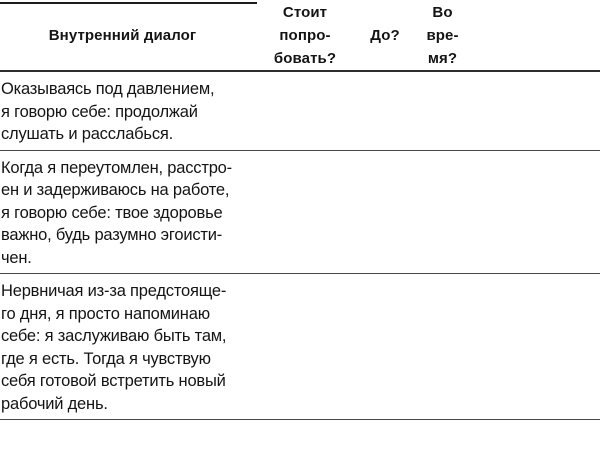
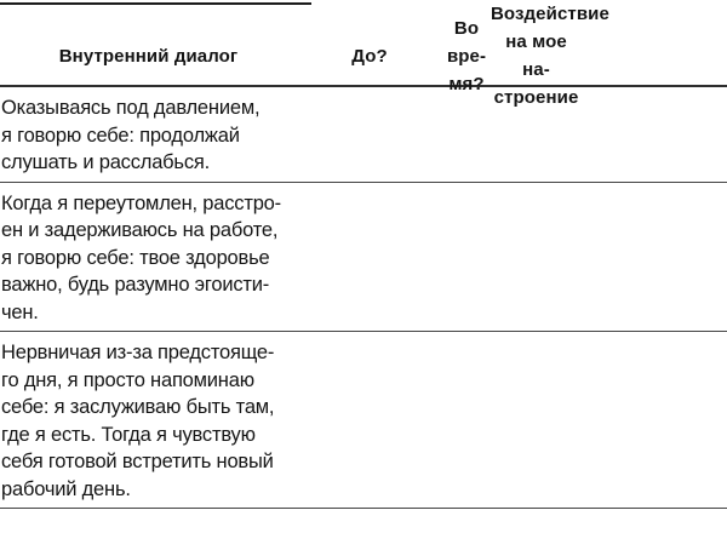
  Внутренний диалог
- Стоит
- попро-
- бовать?
  До?
  Во
  вре-
  мя?
+ Воздействие
+ на мое на-
+ строение
  Оказываясь под давлением,
  я говорю себе: продолжай
  слушать и расслабься.
  Когда я переутомлен, расстро-
  ен и задерживаюсь на работе,
  я говорю себе: твое здоровье
  важно, будь разумно эгоисти-
  чен.
  Нервничая из-за предстояще-
  го дня, я просто напоминаю
  себе: я заслуживаю быть там,
  где я есть. Тогда я чувствую
  себя готовой встретить новый
  рабочий день.
